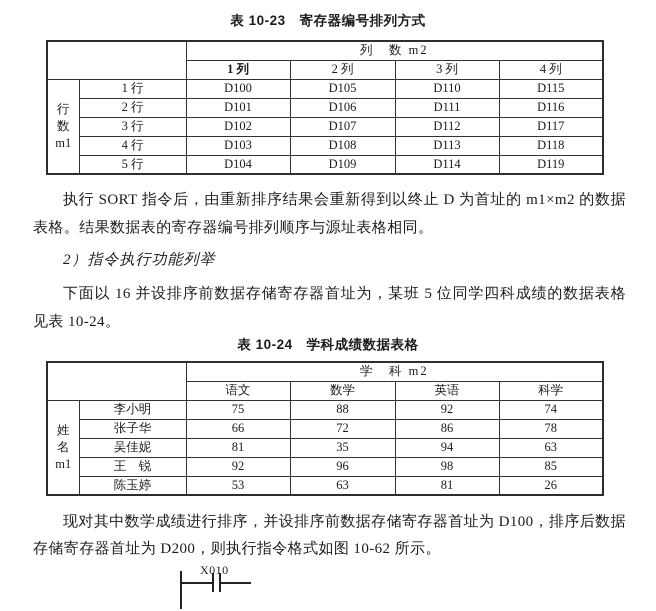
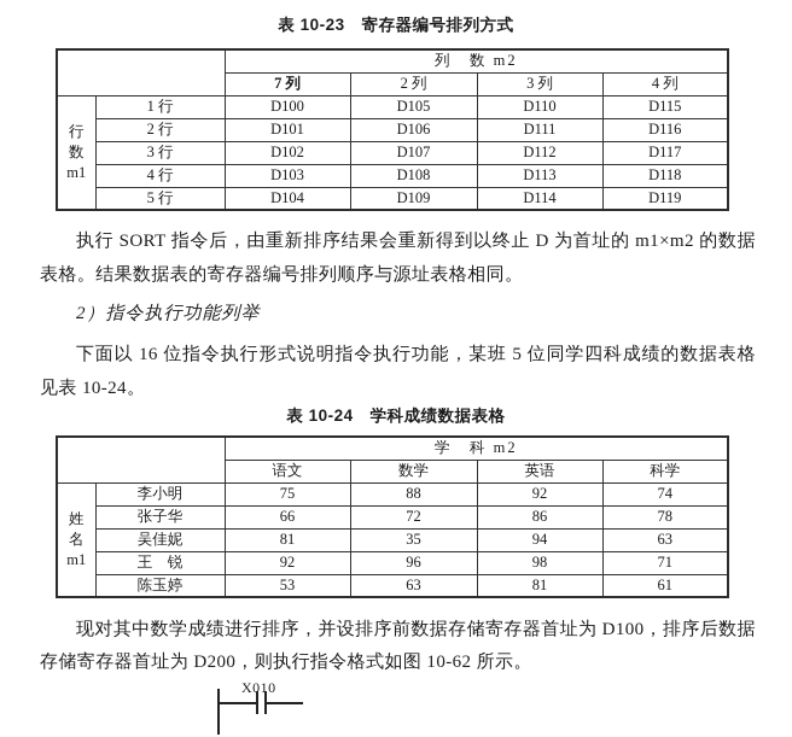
  表 10-23 寄存器编号排列方式
  	列 数 m2
- 1 列	2 列	3 列	4 列
+ 7 列	2 列	3 列	4 列
  行 数 m1	1 行	D100	D105	D110	D115
  2 行	D101	D106	D111	D116
  3 行	D102	D107	D112	D117
  4 行	D103	D108	D113	D118
  5 行	D104	D109	D114	D119
  执行 SORT 指令后，由重新排序结果会重新得到以终止 D 为首址的 m1×m2 的数据表格。结果数据表的寄存器编号排列顺序与源址表格相同。
  2）指令执行功能列举
- 下面以 16 并设排序前数据存储寄存器首址为，某班 5 位同学四科成绩的数据表格见表 10-24。
+ 下面以 16 位指令执行形式说明指令执行功能，某班 5 位同学四科成绩的数据表格见表 10-24。
  表 10-24 学科成绩数据表格
  	学 科 m2
  语文	数学	英语	科学
  姓 名 m1	李小明	75	88	92	74
  张子华	66	72	86	78
  吴佳妮	81	35	94	63
- 王 锐	92	96	98	85
+ 王 锐	92	96	98	71
- 陈玉婷	53	63	81	26
+ 陈玉婷	53	63	81	61
  现对其中数学成绩进行排序，并设排序前数据存储寄存器首址为 D100，排序后数据存储寄存器首址为 D200，则执行指令格式如图 10-62 所示。
  X010
